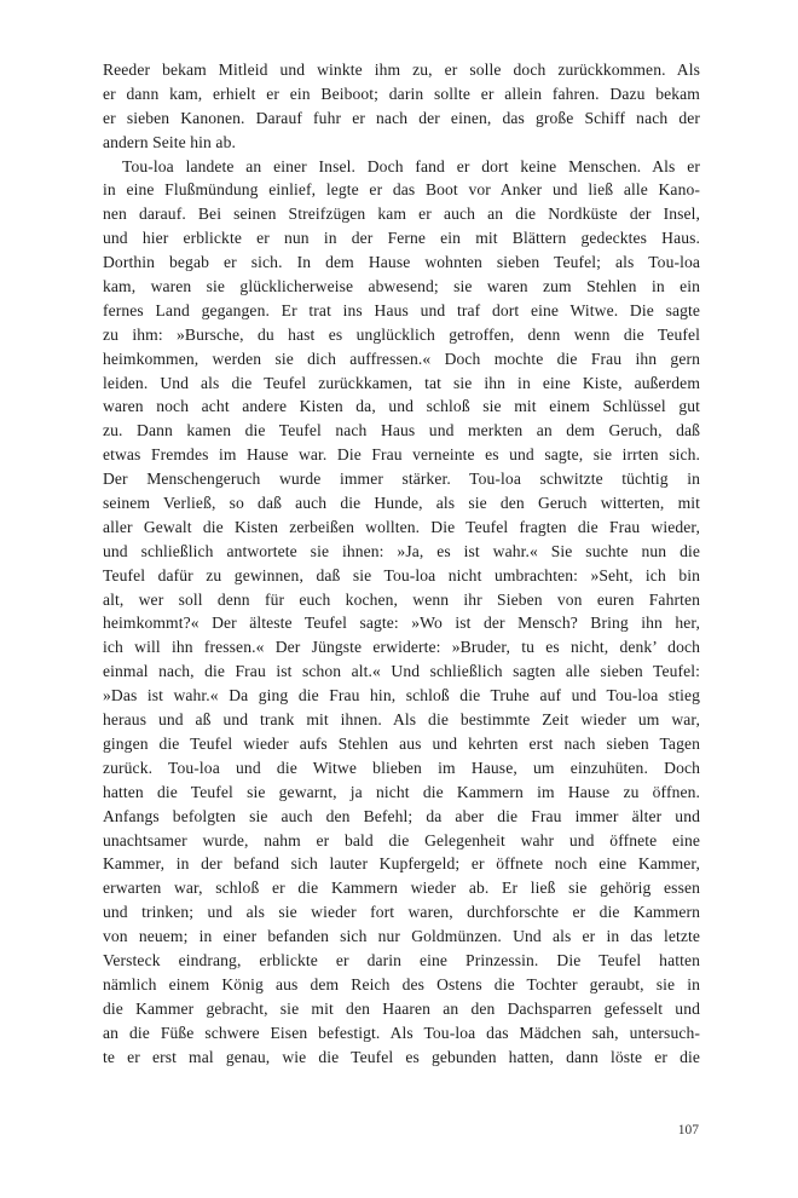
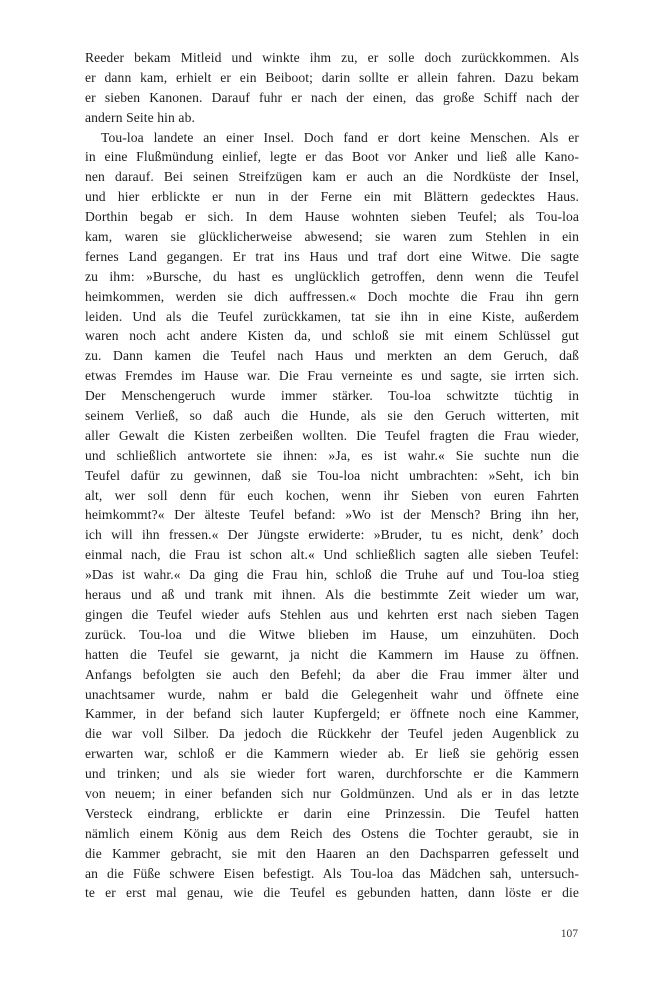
  Reeder bekam Mitleid und winkte ihm zu, er solle doch zurückkommen. Als
  er dann kam, erhielt er ein Beiboot; darin sollte er allein fahren. Dazu bekam
  er sieben Kanonen. Darauf fuhr er nach der einen, das große Schiff nach der
  andern Seite hin ab.
  Tou-loa landete an einer Insel. Doch fand er dort keine Menschen. Als er
  in eine Flußmündung einlief, legte er das Boot vor Anker und ließ alle Kano-
  nen darauf. Bei seinen Streifzügen kam er auch an die Nordküste der Insel,
  und hier erblickte er nun in der Ferne ein mit Blättern gedecktes Haus.
  Dorthin begab er sich. In dem Hause wohnten sieben Teufel; als Tou-loa
  kam, waren sie glücklicherweise abwesend; sie waren zum Stehlen in ein
  fernes Land gegangen. Er trat ins Haus und traf dort eine Witwe. Die sagte
  zu ihm: »Bursche, du hast es unglücklich getroffen, denn wenn die Teufel
  heimkommen, werden sie dich auffressen.« Doch mochte die Frau ihn gern
  leiden. Und als die Teufel zurückkamen, tat sie ihn in eine Kiste, außerdem
  waren noch acht andere Kisten da, und schloß sie mit einem Schlüssel gut
  zu. Dann kamen die Teufel nach Haus und merkten an dem Geruch, daß
  etwas Fremdes im Hause war. Die Frau verneinte es und sagte, sie irrten sich.
  Der Menschengeruch wurde immer stärker. Tou-loa schwitzte tüchtig in
  seinem Verließ, so daß auch die Hunde, als sie den Geruch witterten, mit
  aller Gewalt die Kisten zerbeißen wollten. Die Teufel fragten die Frau wieder,
  und schließlich antwortete sie ihnen: »Ja, es ist wahr.« Sie suchte nun die
  Teufel dafür zu gewinnen, daß sie Tou-loa nicht umbrachten: »Seht, ich bin
  alt, wer soll denn für euch kochen, wenn ihr Sieben von euren Fahrten
- heimkommt?« Der älteste Teufel sagte: »Wo ist der Mensch? Bring ihn her,
+ heimkommt?« Der älteste Teufel befand: »Wo ist der Mensch? Bring ihn her,
  ich will ihn fressen.« Der Jüngste erwiderte: »Bruder, tu es nicht, denk’ doch
  einmal nach, die Frau ist schon alt.« Und schließlich sagten alle sieben Teufel:
  »Das ist wahr.« Da ging die Frau hin, schloß die Truhe auf und Tou-loa stieg
  heraus und aß und trank mit ihnen. Als die bestimmte Zeit wieder um war,
  gingen die Teufel wieder aufs Stehlen aus und kehrten erst nach sieben Tagen
  zurück. Tou-loa und die Witwe blieben im Hause, um einzuhüten. Doch
  hatten die Teufel sie gewarnt, ja nicht die Kammern im Hause zu öffnen.
  Anfangs befolgten sie auch den Befehl; da aber die Frau immer älter und
  unachtsamer wurde, nahm er bald die Gelegenheit wahr und öffnete eine
  Kammer, in der befand sich lauter Kupfergeld; er öffnete noch eine Kammer,
+ die war voll Silber. Da jedoch die Rückkehr der Teufel jeden Augenblick zu
  erwarten war, schloß er die Kammern wieder ab. Er ließ sie gehörig essen
  und trinken; und als sie wieder fort waren, durchforschte er die Kammern
  von neuem; in einer befanden sich nur Goldmünzen. Und als er in das letzte
  Versteck eindrang, erblickte er darin eine Prinzessin. Die Teufel hatten
  nämlich einem König aus dem Reich des Ostens die Tochter geraubt, sie in
  die Kammer gebracht, sie mit den Haaren an den Dachsparren gefesselt und
  an die Füße schwere Eisen befestigt. Als Tou-loa das Mädchen sah, untersuch-
  te er erst mal genau, wie die Teufel es gebunden hatten, dann löste er die
  107
